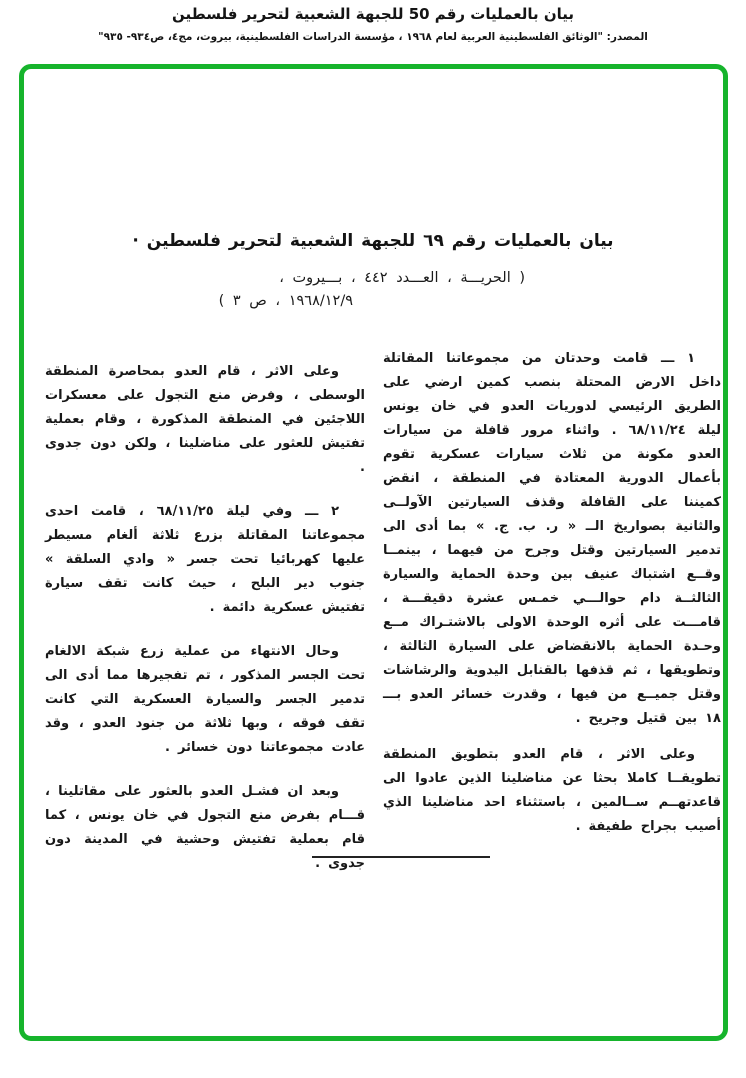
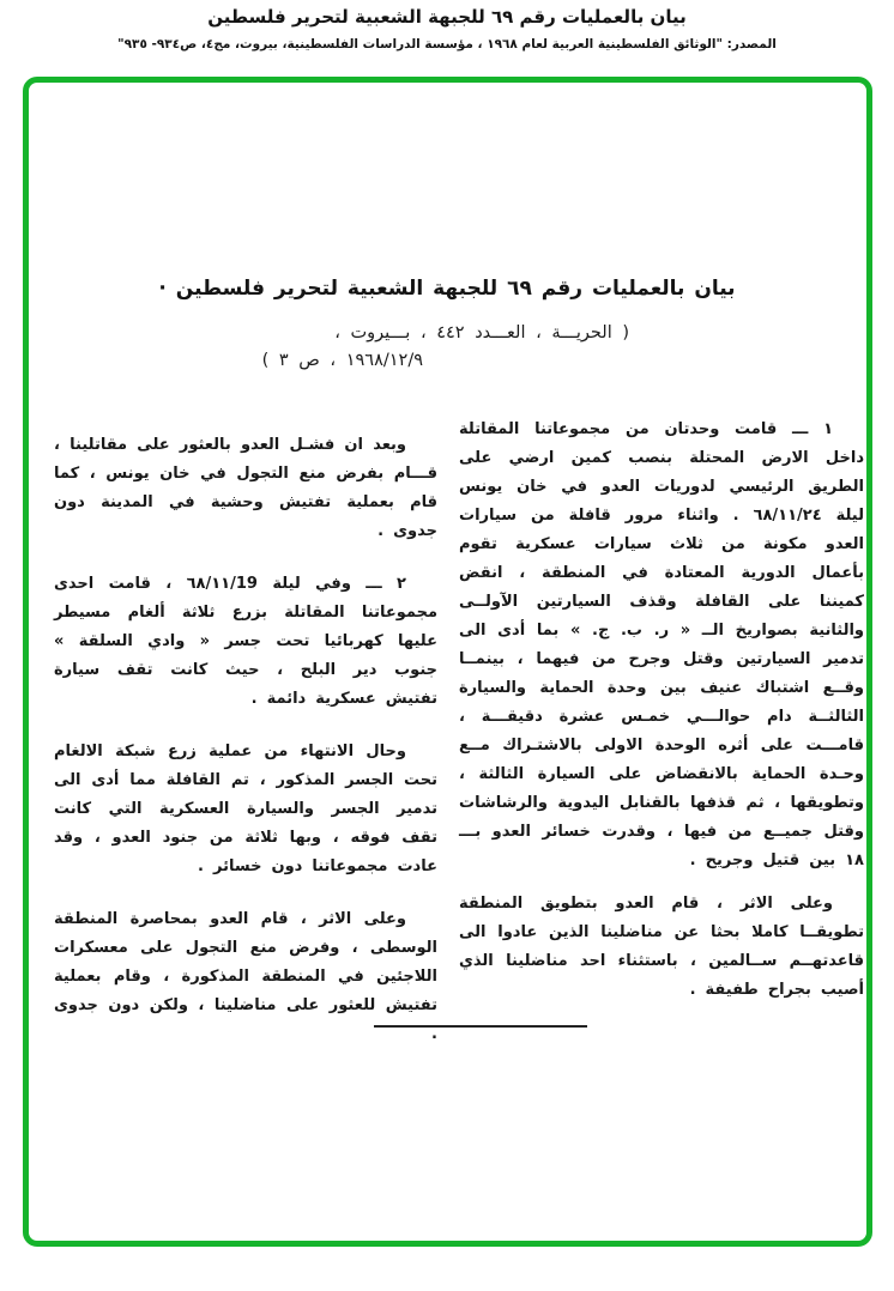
- بيان بالعمليات رقم 50 للجبهة الشعبية لتحرير فلسطين
+ بيان بالعمليات رقم ٦٩ للجبهة الشعبية لتحرير فلسطين
  المصدر: "الوثائق الفلسطينية العربية لعام ١٩٦٨ ، مؤسسة الدراسات الفلسطينية، بيروت، مج٤، ص٩٣٤- ٩٣٥"
  بيان بالعمليات رقم ٦٩ للجبهة الشعبية لتحرير فلسطين ·
  ( الحريـــة ، العـــدد ٤٤٢ ، بـــيروت ،
  ١٩٦٨/١٢/٩ ، ص ٣ )
  ١ ـــ قامت وحدتان من مجموعاتنا المقاتلة داخل الارض المحتلة بنصب كمين ارضي على الطريق الرئيسي لدوريات العدو في خان يونس ليلة ٦٨/١١/٢٤ . واثناء مرور قافلة من سيارات العدو مكونة من ثلاث سيارات عسكرية تقوم بأعمال الدورية المعتادة في المنطقة ، انقض كميننا على القافلة وقذف السيارتين الآولــى والثانية بصواريخ الــ « ر. ب. ج. » بما أدى الى تدمير السيارتين وقتل وجرح من فيهما ، بينمــا وقــع اشتباك عنيف بين وحدة الحماية والسيارة الثالثــة دام حوالـــي خمـس عشرة دقيقـــة ، قامـــت على أثره الوحدة الاولى بالاشتـراك مــع وحـدة الحماية بالانقضاض على السيارة الثالثة ، وتطويقها ، ثم قذفها بالقنابل اليدوية والرشاشات وقتل جميــع من فيها ، وقدرت خسائر العدو بـــ ١٨ بين قتيل وجريح .
  وعلى الاثر ، قام العدو بتطويق المنطقة تطويقــا كاملا بحثا عن مناضلينا الذين عادوا الى قاعدتهــم ســالمين ، باستثناء احد مناضلينا الذي أصيب بجراح طفيفة .
- وعلى الاثر ، قام العدو بمحاصرة المنطقة الوسطى ، وفرض منع التجول على معسكرات اللاجئين في المنطقة المذكورة ، وقام بعملية تفتيش للعثور على مناضلينا ، ولكن دون جدوى .
+ وبعد ان فشـل العدو بالعثور على مقاتلينا ، قـــام بفرض منع التجول في خان يونس ، كما قام بعملية تفتيش وحشية في المدينة دون جدوى .
- ٢ ـــ وفي ليلة ٦٨/١١/٢٥ ، قامت احدى مجموعاتنا المقاتلة بزرع ثلاثة ألغام مسيطر عليها كهربائيا تحت جسر « وادي السلقة » جنوب دير البلح ، حيث كانت تقف سيارة تفتيش عسكرية دائمة .
+ ٢ ـــ وفي ليلة ٦٨/١١/19 ، قامت احدى مجموعاتنا المقاتلة بزرع ثلاثة ألغام مسيطر عليها كهربائيا تحت جسر « وادي السلقة » جنوب دير البلح ، حيث كانت تقف سيارة تفتيش عسكرية دائمة .
- وحال الانتهاء من عملية زرع شبكة الالغام تحت الجسر المذكور ، تم تفجيرها مما أدى الى تدمير الجسر والسيارة العسكرية التي كانت تقف فوقه ، وبها ثلاثة من جنود العدو ، وقد عادت مجموعاتنا دون خسائر .
+ وحال الانتهاء من عملية زرع شبكة الالغام تحت الجسر المذكور ، تم القافلة مما أدى الى تدمير الجسر والسيارة العسكرية التي كانت تقف فوقه ، وبها ثلاثة من جنود العدو ، وقد عادت مجموعاتنا دون خسائر .
- وبعد ان فشـل العدو بالعثور على مقاتلينا ، قـــام بفرض منع التجول في خان يونس ، كما قام بعملية تفتيش وحشية في المدينة دون جدوى .
+ وعلى الاثر ، قام العدو بمحاصرة المنطقة الوسطى ، وفرض منع التجول على معسكرات اللاجئين في المنطقة المذكورة ، وقام بعملية تفتيش للعثور على مناضلينا ، ولكن دون جدوى .
